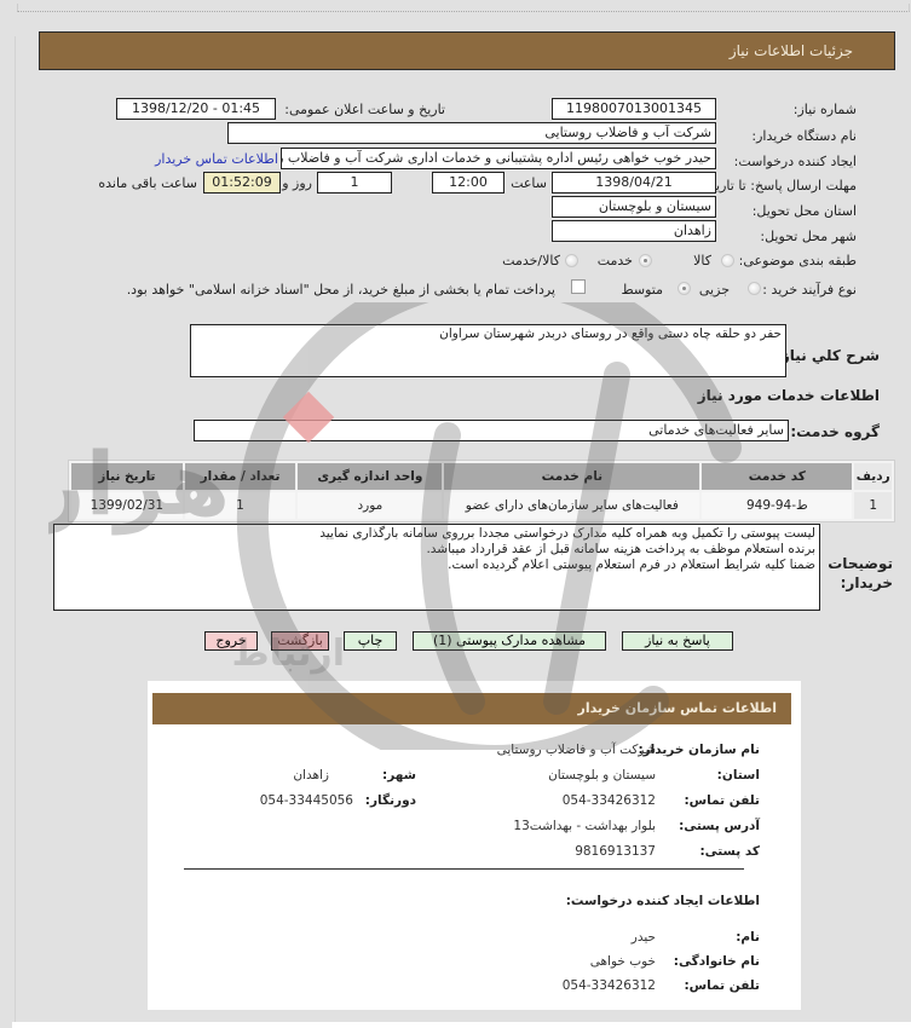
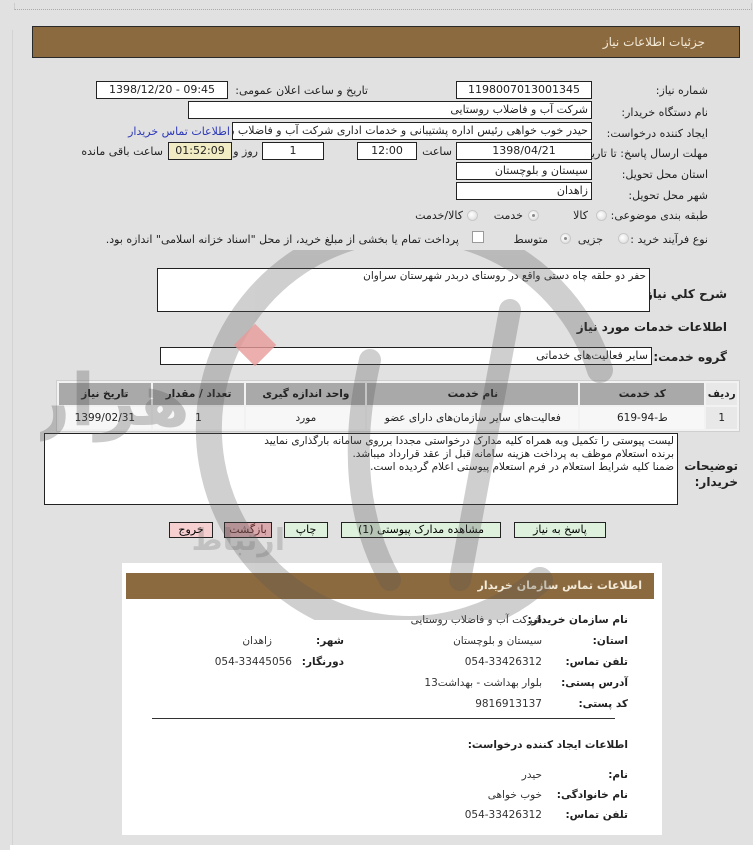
  جزئیات اطلاعات نیاز
  شماره نیاز:
  1198007013001345
  تاریخ و ساعت اعلان عمومی:
- 1398/12/20 - 01:45
+ 1398/12/20 - 09:45
  نام دستگاه خریدار:
  شرکت آب و فاضلاب روستایی
  ایجاد کننده درخواست:
  حیدر خوب خواهی رئیس اداره پشتیبانی و خدمات اداری شرکت آب و فاضلاب ر
  اطلاعات تماس خریدار
  مهلت ارسال پاسخ: تا تاری
  1398/04/21
  ساعت
  12:00
  1
  روز و
  01:52:09
  ساعت باقی مانده
  استان محل تحویل:
  سیستان و بلوچستان
  شهر محل تحویل:
  زاهدان
  طبقه بندی موضوعی:
  کالا
  خدمت
  کالا/خدمت
  نوع فرآیند خرید :
  جزیی
  متوسط
- پرداخت تمام یا بخشی از مبلغ خرید، از محل "اسناد خزانه اسلامی" خواهد بود.
+ پرداخت تمام یا بخشی از مبلغ خرید، از محل "اسناد خزانه اسلامی" اندازه بود.
  شرح کلي نيا
  اطلاعات خدمات مورد نیاز
  گروه خدمت:
  سایر فعالیت‌های خدماتی
  ردیف	کد خدمت	نام خدمت	واحد اندازه گیری	تعداد / مقدار	تاریخ نیاز
- 1	ط-94-949	فعالیت‌های سایر سازمان‌های دارای عضو	مورد	1	1399/02/31
+ 1	ط-94-619	فعالیت‌های سایر سازمان‌های دارای عضو	مورد	1	1399/02/31
  توضیحات خریدار:
  پاسخ به نیاز
  مشاهده مدارک پیوستی (1)
  چاپ
  بازگشت
  خروج
  اطلاعات تماس سازمان خریدار
  نام سازمان خریدار:
  شرکت آب و فاضلاب روستایی
  استان:
  سیستان و بلوچستان
  شهر:
  زاهدان
  تلفن تماس:
  054-33426312
  دورنگار:
  054-33445056
  آدرس پستی:
  بلوار بهداشت - بهداشت13
  کد پستی:
  9816913137
  اطلاعات ایجاد کننده درخواست:
  نام:
  حیدر
  نام خانوادگی:
  خوب خواهی
  تلفن تماس:
  054-33426312
  هزار
  ارتباط
